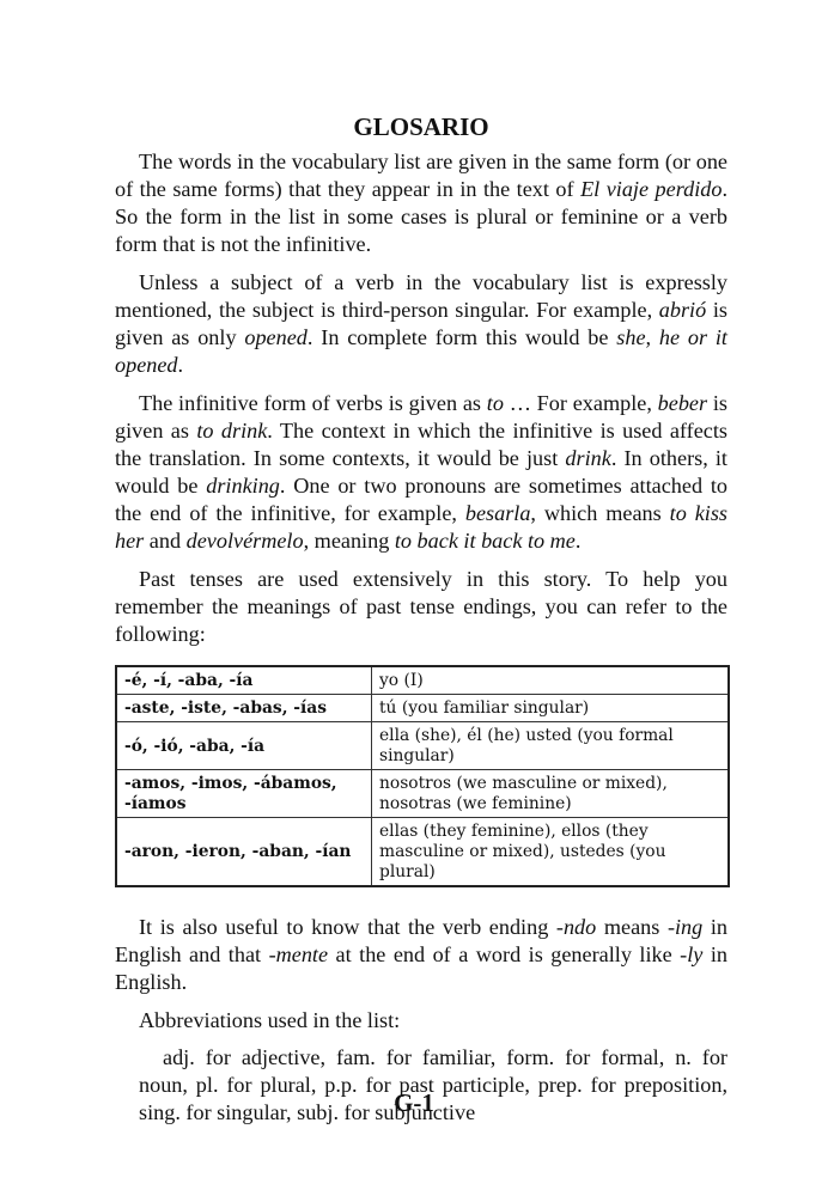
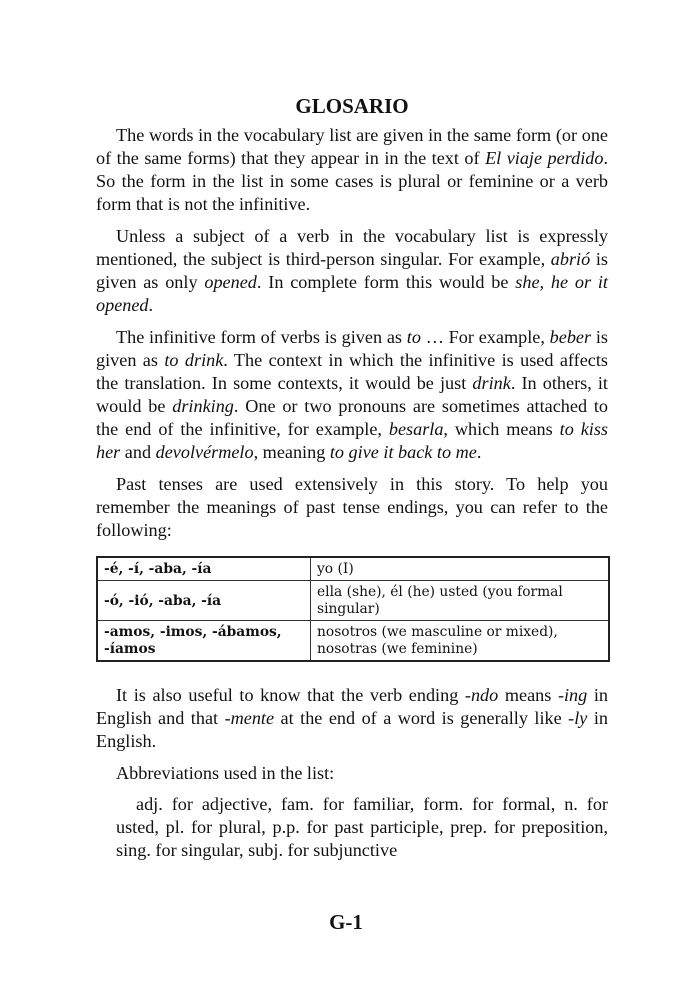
  GLOSARIO
  The words in the vocabulary list are given in the same form (or one of the same forms) that they appear in in the text of El viaje perdido. So the form in the list in some cases is plural or feminine or a verb form that is not the infinitive.
  Unless a subject of a verb in the vocabulary list is expressly mentioned, the subject is third-person singular. For example, abrió is given as only opened. In complete form this would be she, he or it opened.
- The infinitive form of verbs is given as to … For example, beber is given as to drink. The context in which the infinitive is used affects the translation. In some contexts, it would be just drink. In others, it would be drinking. One or two pronouns are sometimes attached to the end of the infinitive, for example, besarla, which means to kiss her and devolvérmelo, meaning to back it back to me.
+ The infinitive form of verbs is given as to … For example, beber is given as to drink. The context in which the infinitive is used affects the translation. In some contexts, it would be just drink. In others, it would be drinking. One or two pronouns are sometimes attached to the end of the infinitive, for example, besarla, which means to kiss her and devolvérmelo, meaning to give it back to me.
  Past tenses are used extensively in this story. To help you remember the meanings of past tense endings, you can refer to the following:
  -é, -í, -aba, -ía	yo (I)
- -aste, -iste, -abas, -ías	tú (you familiar singular)
  -ó, -ió, -aba, -ía	ella (she), él (he) usted (you formal singular)
  -amos, -imos, -ábamos, -íamos	nosotros (we masculine or mixed), nosotras (we feminine)
- -aron, -ieron, -aban, -ían	ellas (they feminine), ellos (they masculine or mixed), ustedes (you plural)
  It is also useful to know that the verb ending -ndo means -ing in English and that -mente at the end of a word is generally like -ly in English.
  Abbreviations used in the list:
- adj. for adjective, fam. for familiar, form. for formal, n. for noun, pl. for plural, p.p. for past participle, prep. for preposition, sing. for singular, subj. for subjunctive
+ adj. for adjective, fam. for familiar, form. for formal, n. for usted, pl. for plural, p.p. for past participle, prep. for preposition, sing. for singular, subj. for subjunctive
  G-1
